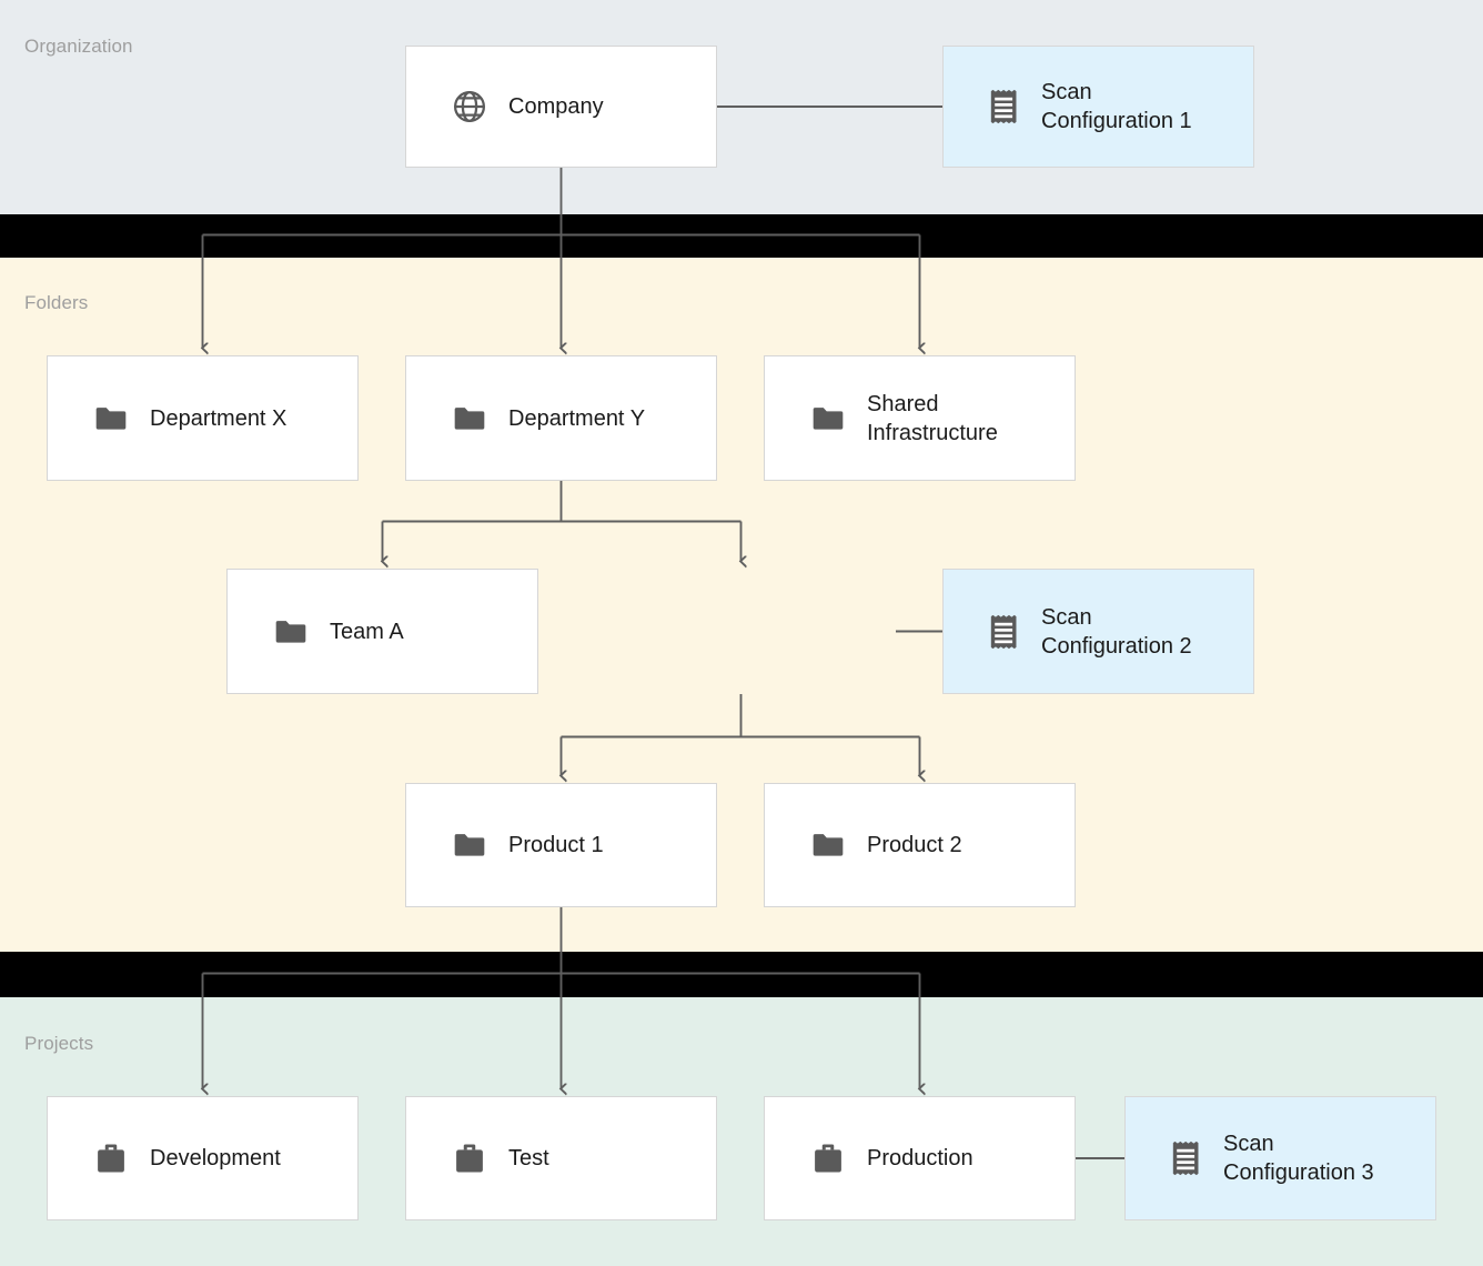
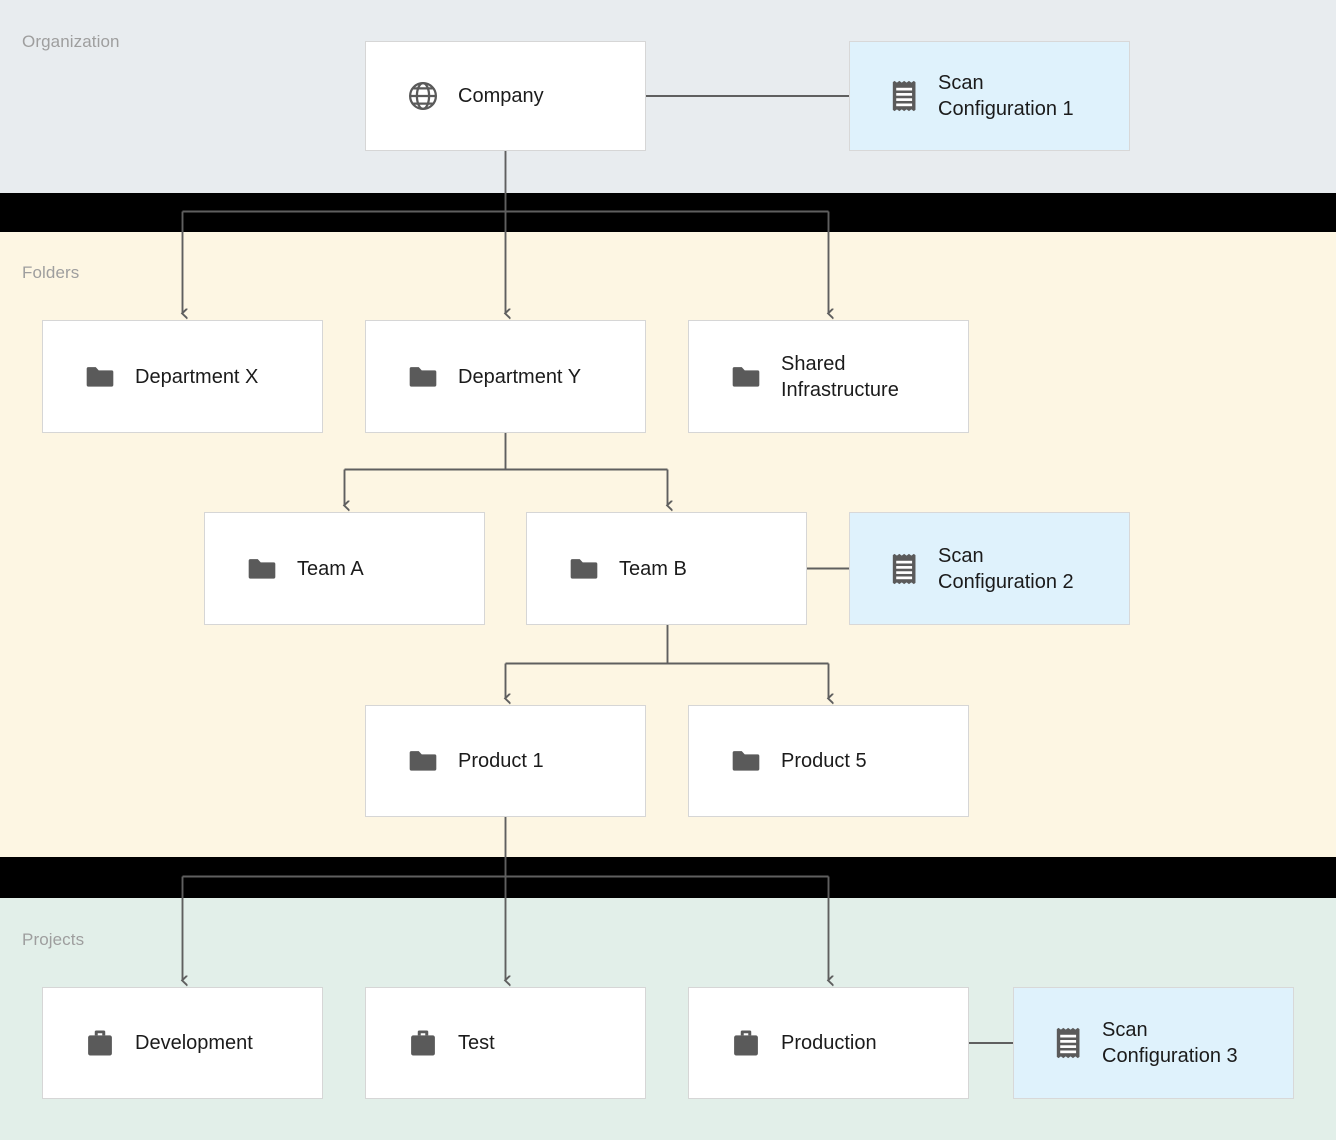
  Organization
  Folders
  Projects
  Company
  Scan
  Configuration 1
  Department X
  Department Y
  Shared
  Infrastructure
  Team A
+ Team B
  Scan
  Configuration 2
  Product 1
- Product 2
+ Product 5
  Development
  Test
  Production
  Scan
  Configuration 3
